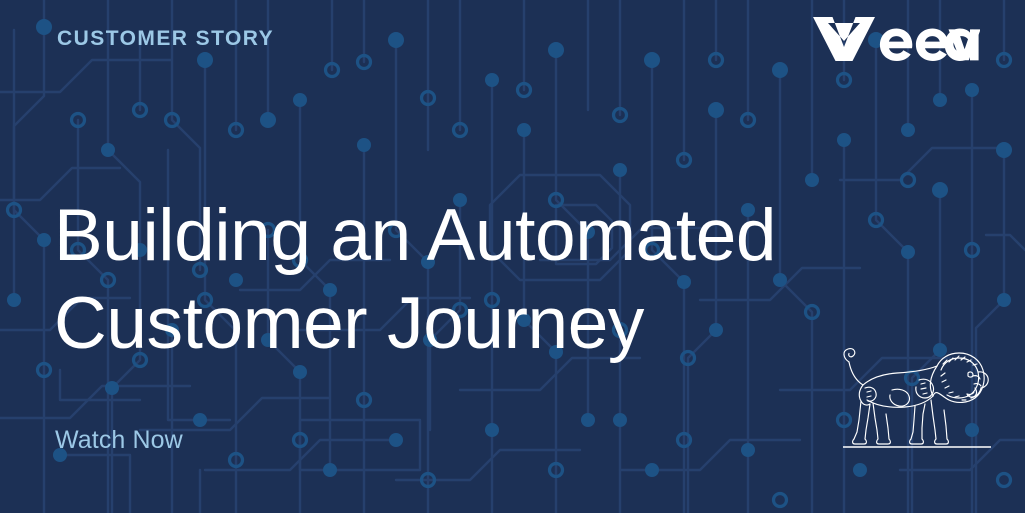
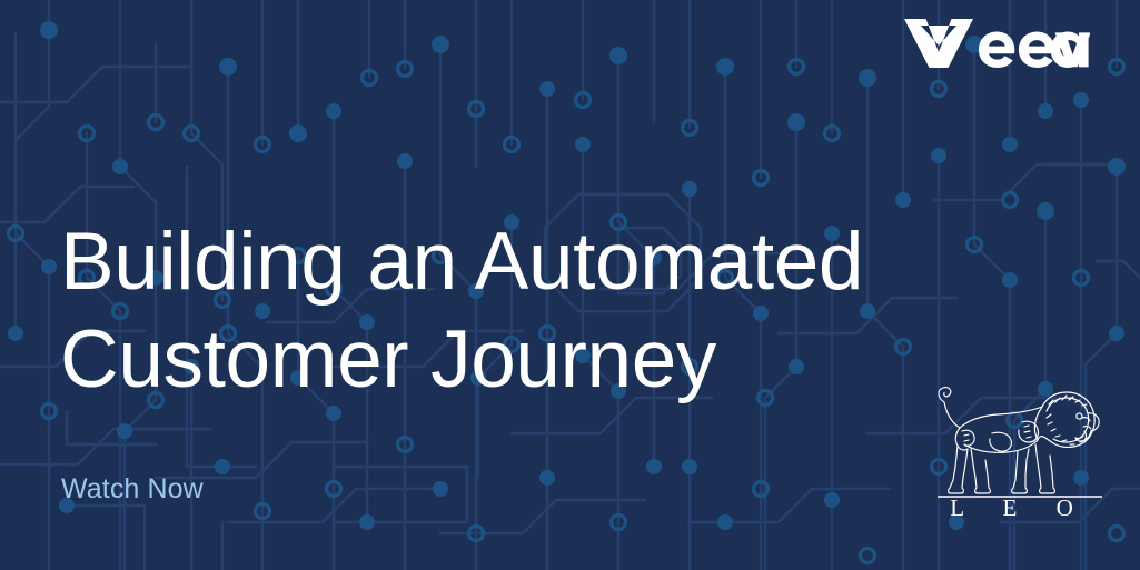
- CUSTOMER STORY
  Building an Automated
  Customer Journey
  Watch Now
+ L E O
